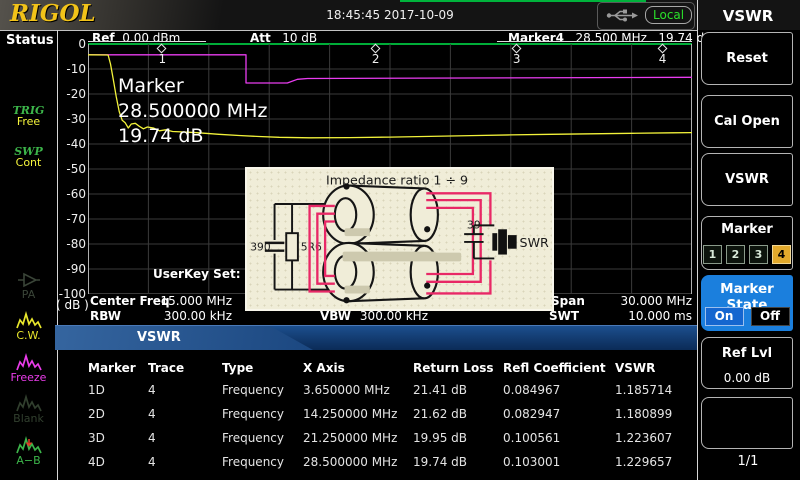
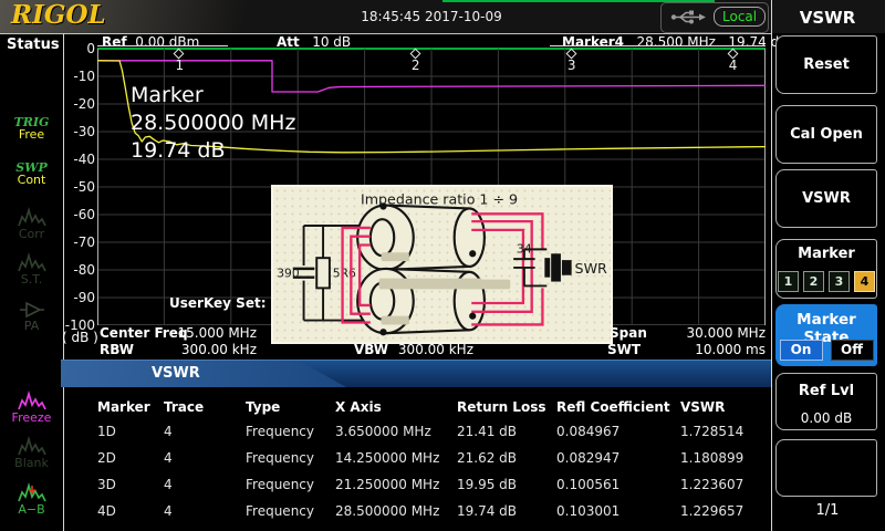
  RIGOL
  18:45:45 2017-10-09
  Local
  Status
  TRIG
  Free
  SWP
  Cont
+ Corr
+ S.T.
  PA
- C.W.
  Freeze
  Blank
  A−B
  Ref 0.00 dBm
  Att 10 dB
  Marker4 28.500 MHz 19.74
  1
  2
  3
  4
  0
  -10
  -20
  -30
  -40
  -50
  -60
  -70
  -80
  -90
  -100
  ( dB )
  Marker
  28.500000 MHz
  19.74 dB
  UserKey Set:
  Center Freq
  15.000 MHz
  Span
  30.000 MHz
  RBW
  300.00 kHz
  VBW
  300.00 kHz
  SWT
  10.000 ms
  Impedance ratio 1 ÷ 9
  390
- 39
+ 34
  SWR
  VSWR
  Marker
  Trace
  Type
  X Axis
  Return Loss
  Refl Coefficient
  VSWR
  1D
  4
  Frequency
  3.650000 MHz
  21.41 dB
  0.084967
- 1.185714
+ 1.728514
  2D
  4
  Frequency
  14.250000 MHz
  21.62 dB
  0.082947
  1.180899
  3D
  4
  Frequency
  21.250000 MHz
  19.95 dB
  0.100561
  1.223607
  4D
  4
  Frequency
  28.500000 MHz
  19.74 dB
  0.103001
  1.229657
  VSWR
  Reset
  Cal Open
  VSWR
  Marker
  1
  2
  3
  4
  Marker State
  On
  Off
  Ref Lvl
  0.00 dB
  1/1
